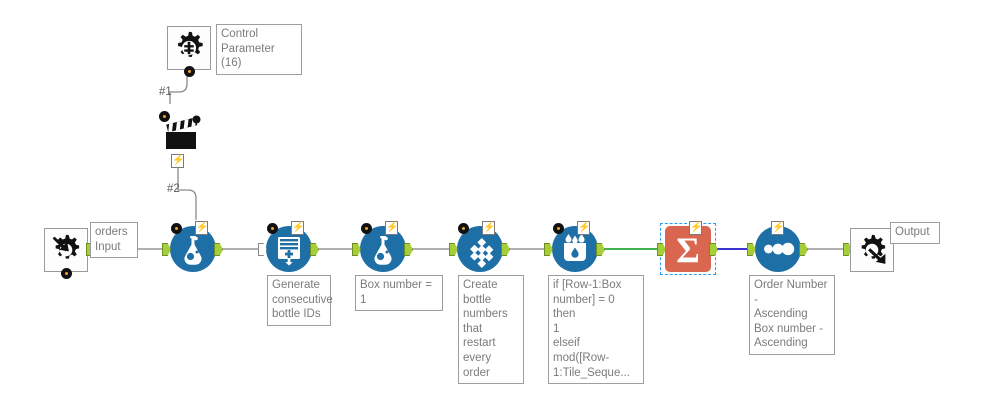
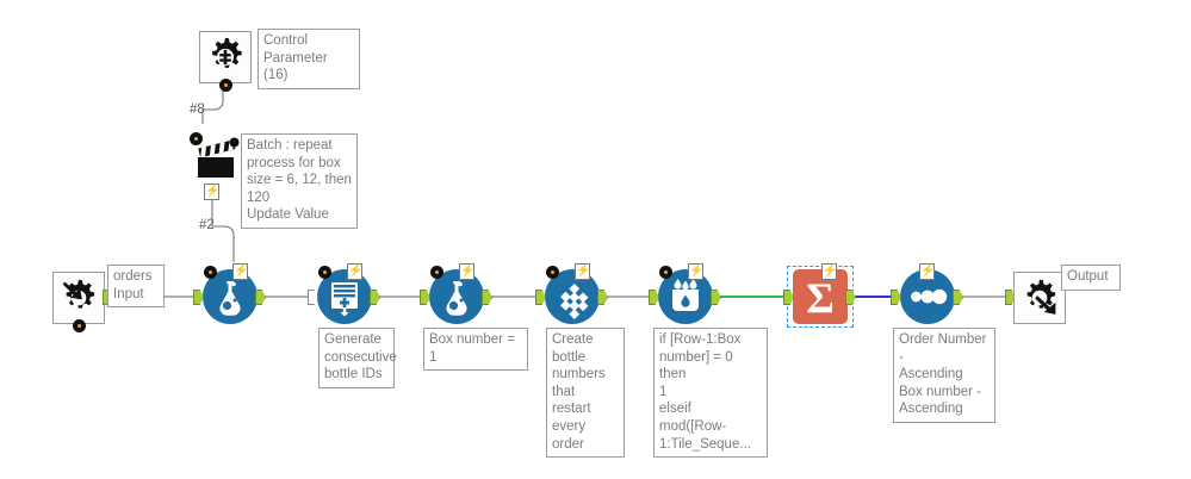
  Control
  Parameter (16)
- #1
+ #8
  ⚡
+ Batch : repeat
+ process for box
+ size = 6, 12, then
+ 120
+ Update Value
  #2
  orders
  Input
  ⚡
  ⚡
  Generate
  consecutive
  bottle IDs
  ⚡
  Box number = 1
  ⚡
  Create bottle
  numbers that
  restart every
  order
  ⚡
  if [Row-1:Box
  number] = 0 then
  1
  elseif mod([Row-
  1:Tile_Seque...
  Σ
  ⚡
  ⚡
  Order Number -
  Ascending
  Box number -
  Ascending
  Output
